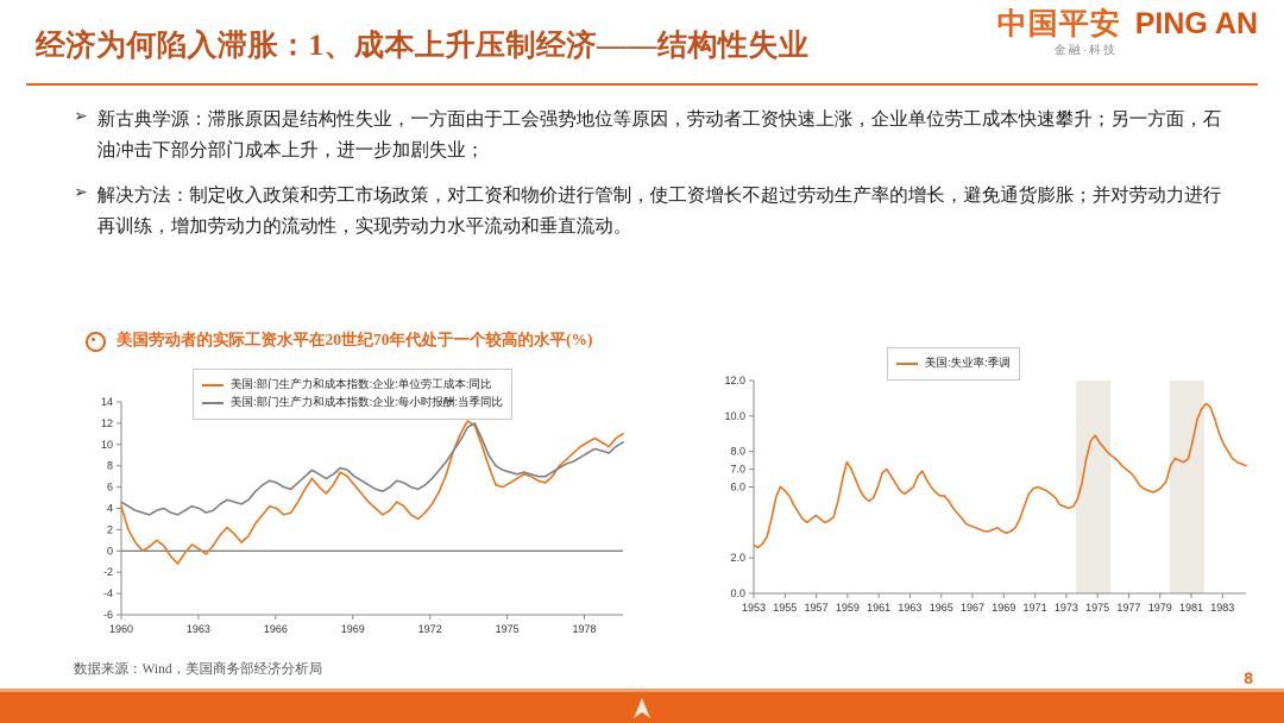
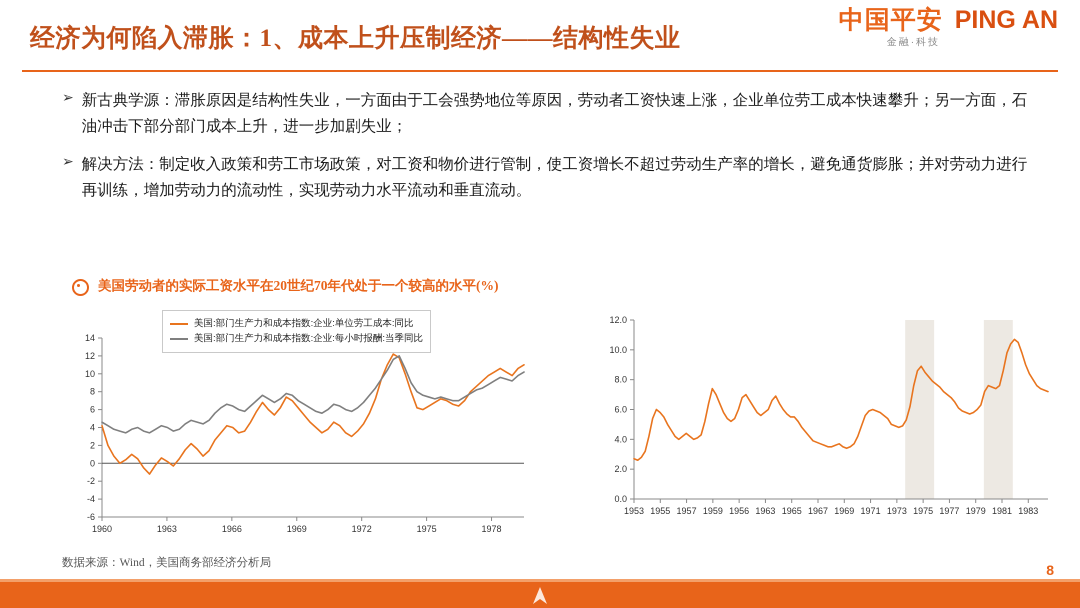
  中国平安 PING AN
  金融·科技
  经济为何陷入滞胀：1、成本上升压制经济——结构性失业
  ➢
  新古典学源：滞胀原因是结构性失业，一方面由于工会强势地位等原因，劳动者工资快速上涨，企业单位劳工成本快速攀升；另一方面，石油冲击下部分部门成本上升，进一步加剧失业；
  ➢
  解决方法：制定收入政策和劳工市场政策，对工资和物价进行管制，使工资增长不超过劳动生产率的增长，避免通货膨胀；并对劳动力进行再训练，增加劳动力的流动性，实现劳动力水平流动和垂直流动。
  美国劳动者的实际工资水平在20世纪70年代处于一个较高的水平(%)
  -6
  -4
  -2
  0
  2
  4
  6
  8
  10
  12
  14
  1960
  1963
  1966
  1969
  1972
  1975
  1978
  美国:部门生产力和成本指数:企业:单位劳工成本:同比
  美国:部门生产力和成本指数:企业:每小时报酬:当季同比
  0.0
  2.0
- 7.0
+ 4.0
  6.0
  8.0
  10.0
  12.0
  1953
  1955
  1957
  1959
- 1961
+ 1956
  1963
  1965
  1967
  1969
  1971
  1973
  1975
  1977
  1979
  1981
  1983
- 美国:失业率:季调
  数据来源：Wind，美国商务部经济分析局
  8
